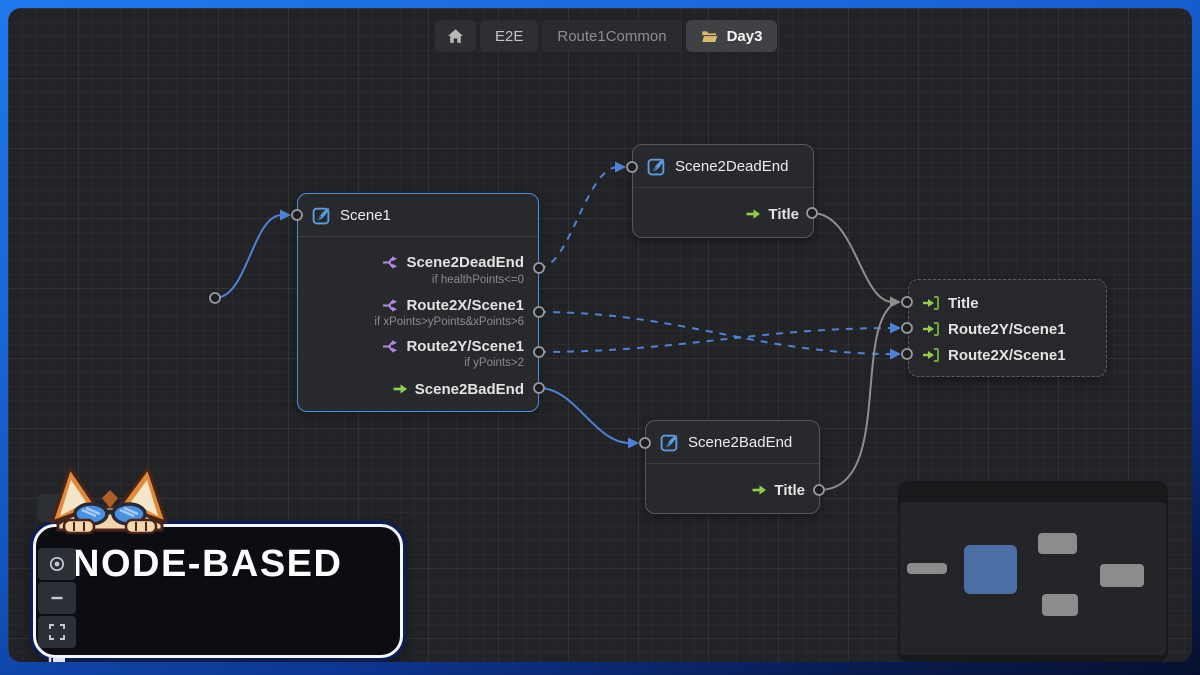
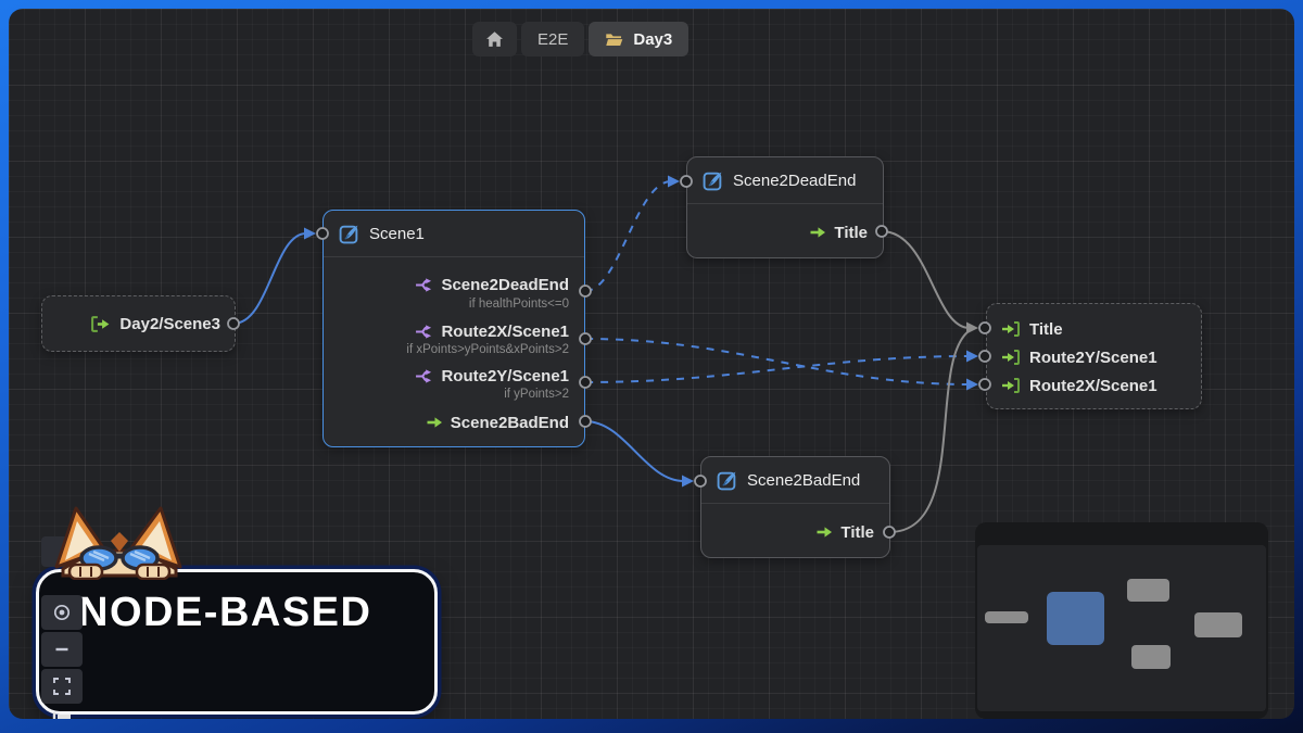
  E2E
- Route1Common
  Day3
+ Day2/Scene3
  Scene1
  Scene2DeadEnd
  if healthPoints<=0
  Route2X/Scene1
- if xPoints>yPoints&xPoints>6
+ if xPoints>yPoints&xPoints>2
  Route2Y/Scene1
  if yPoints>2
  Scene2BadEnd
  Scene2DeadEnd
  Title
  Scene2BadEnd
  Title
  Title
  Route2Y/Scene1
  Route2X/Scene1
  NODE-BASED
